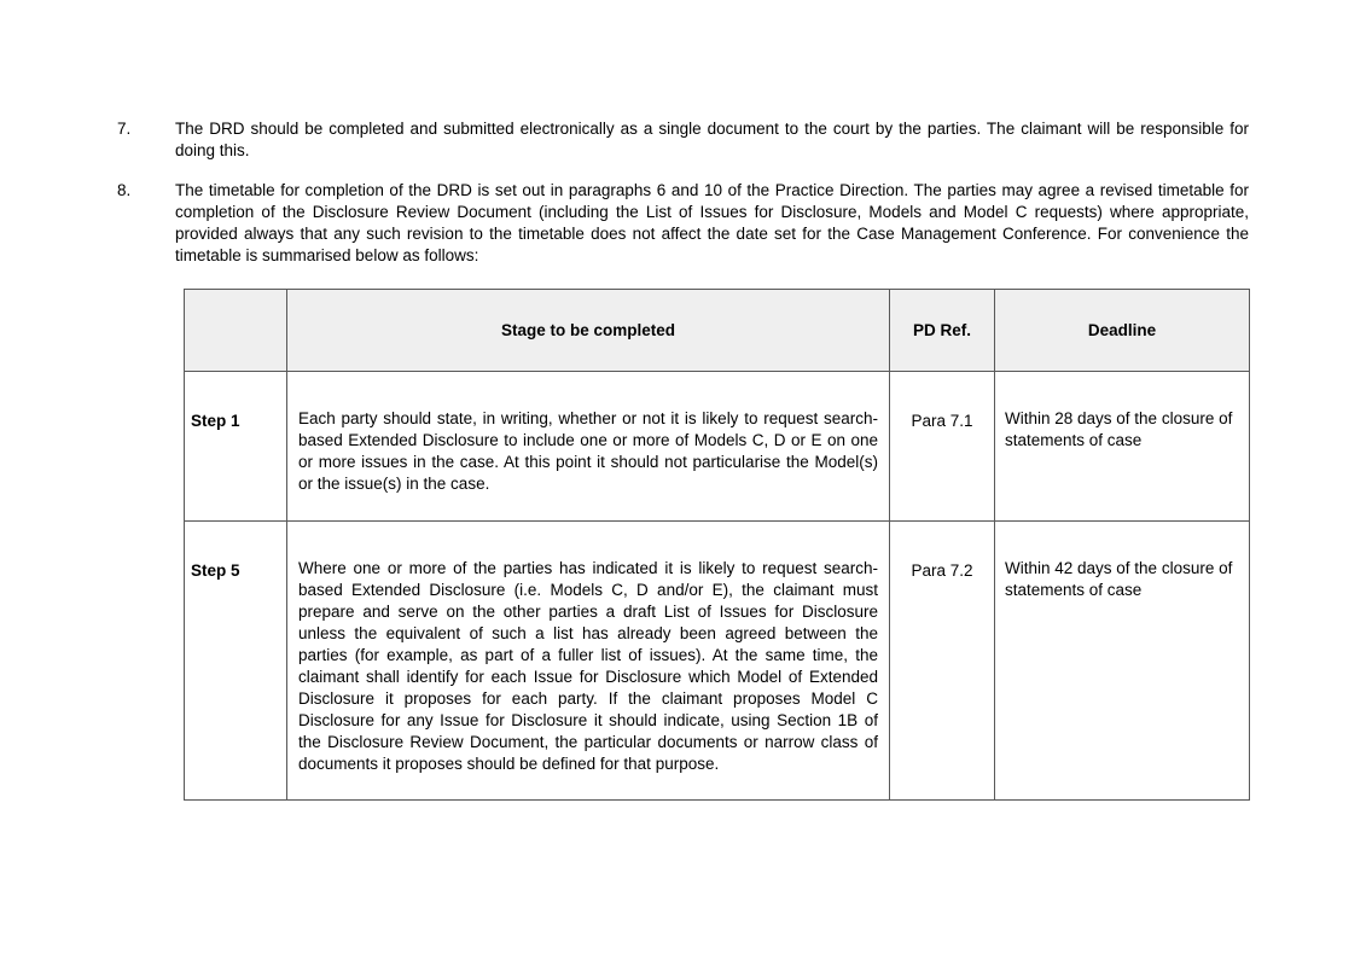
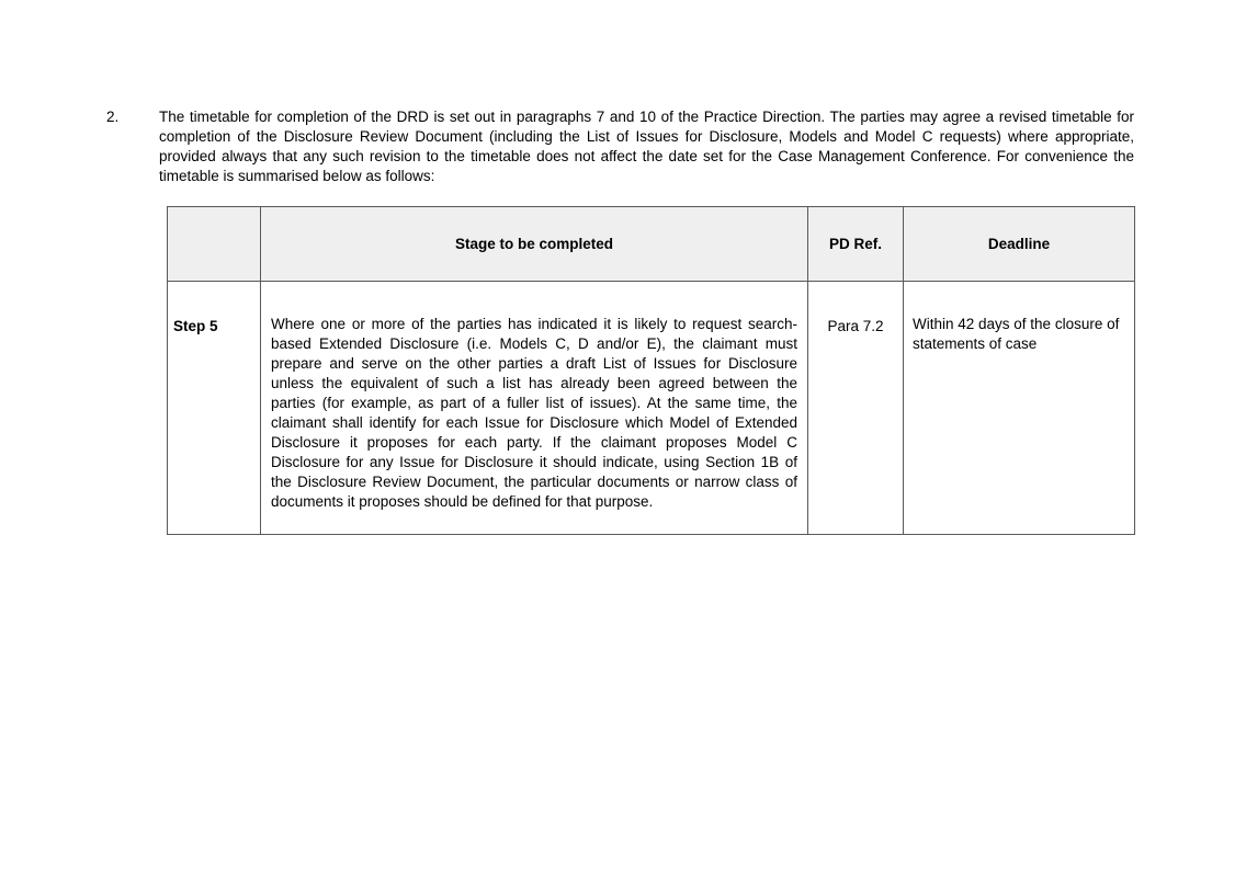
- 7.
- The DRD should be completed and submitted electronically as a single document to the court by the parties. The claimant will be responsible for doing this.
- 8.
+ 2.
- The timetable for completion of the DRD is set out in paragraphs 6 and 10 of the Practice Direction. The parties may agree a revised timetable for completion of the Disclosure Review Document (including the List of Issues for Disclosure, Models and Model C requests) where appropriate, provided always that any such revision to the timetable does not affect the date set for the Case Management Conference. For convenience the timetable is summarised below as follows:
+ The timetable for completion of the DRD is set out in paragraphs 7 and 10 of the Practice Direction. The parties may agree a revised timetable for completion of the Disclosure Review Document (including the List of Issues for Disclosure, Models and Model C requests) where appropriate, provided always that any such revision to the timetable does not affect the date set for the Case Management Conference. For convenience the timetable is summarised below as follows:
  	Stage to be completed	PD Ref.	Deadline
- Step 1	Each party should state, in writing, whether or not it is likely to request search-based Extended Disclosure to include one or more of Models C, D or E on one or more issues in the case. At this point it should not particularise the Model(s) or the issue(s) in the case.	Para 7.1	Within 28 days of the closure of statements of case
  Step 5	Where one or more of the parties has indicated it is likely to request search-based Extended Disclosure (i.e. Models C, D and/or E), the claimant must prepare and serve on the other parties a draft List of Issues for Disclosure unless the equivalent of such a list has already been agreed between the parties (for example, as part of a fuller list of issues). At the same time, the claimant shall identify for each Issue for Disclosure which Model of Extended Disclosure it proposes for each party. If the claimant proposes Model C Disclosure for any Issue for Disclosure it should indicate, using Section 1B of the Disclosure Review Document, the particular documents or narrow class of documents it proposes should be defined for that purpose.	Para 7.2	Within 42 days of the closure of statements of case
